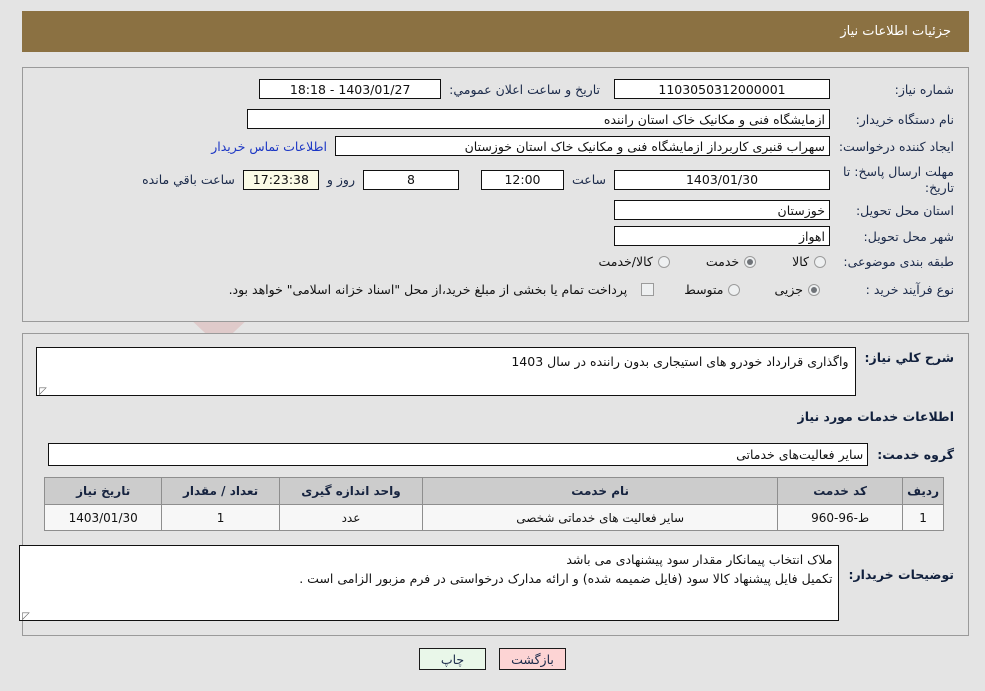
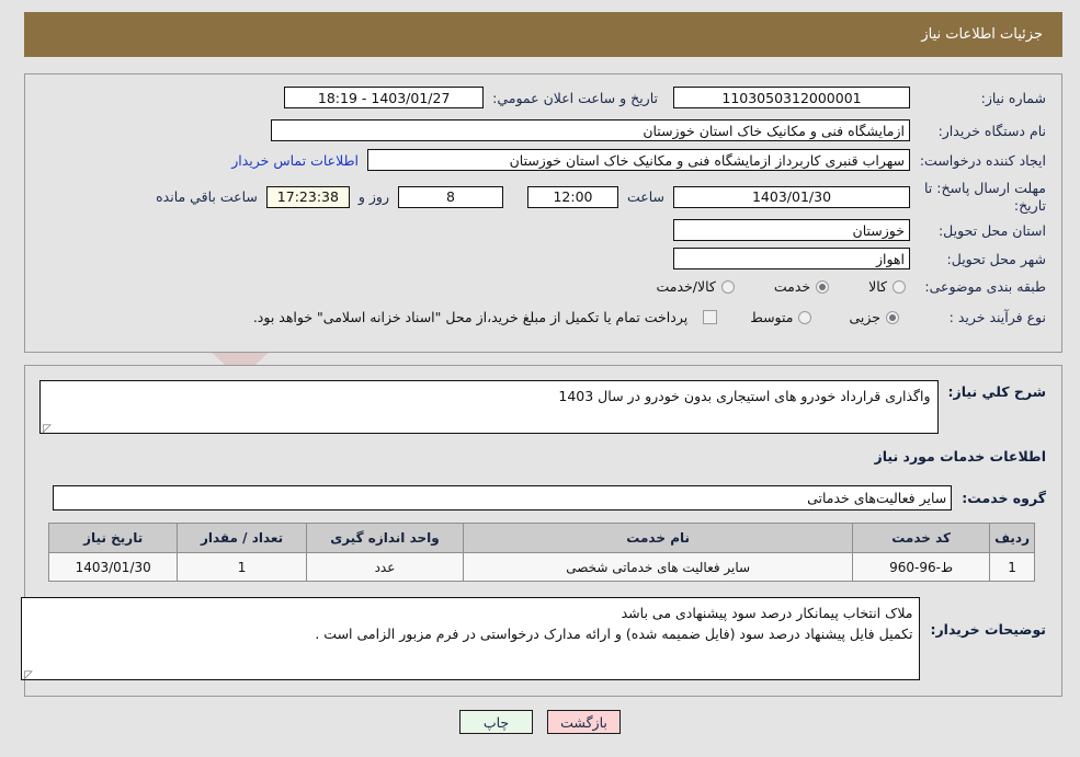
  جزئیات اطلاعات نیاز
  شماره نیاز:
  1103050312000001
  تاریخ و ساعت اعلان عمومي:
- 1403/01/27 - 18:18
+ 1403/01/27 - 18:19
  نام دستگاه خریدار:
- ازمایشگاه فنی و مکانیک خاک استان راننده
+ ازمایشگاه فنی و مکانیک خاک استان خوزستان
  ایجاد کننده درخواست:
  سهراب قنبری کاربرداز ازمایشگاه فنی و مکانیک خاک استان خوزستان
  اطلاعات تماس خریدار
  مهلت ارسال پاسخ: تا تاریخ:
  1403/01/30
  ساعت
  12:00
  8
  روز و
  17:23:38
  ساعت باقي مانده
  استان محل تحویل:
  خوزستان
  شهر محل تحویل:
  اهواز
  طبقه بندی موضوعی:
  کالا
  خدمت
  کالا/خدمت
  نوع فرآیند خرید :
  جزیی
  متوسط
- پرداخت تمام یا بخشی از مبلغ خرید،از محل "اسناد خزانه اسلامی" خواهد بود.
+ پرداخت تمام یا تکمیل از مبلغ خرید،از محل "اسناد خزانه اسلامی" خواهد بود.
  شرح کلي نیاز:
- واگذاری قرارداد خودرو های استیجاری بدون راننده در سال 1403
+ واگذاری قرارداد خودرو های استیجاری بدون خودرو در سال 1403
  اطلاعات خدمات مورد نیاز
  گروه خدمت:
  سایر فعالیت‌های خدماتی
  توضیحات خریدار:
- ملاک انتخاب پیمانکار مقدار سود پیشنهادی می باشد
+ ملاک انتخاب پیمانکار درصد سود پیشنهادی می باشد
- تکمیل فایل پیشنهاد کالا سود (فایل ضمیمه شده) و ارائه مدارک درخواستی در فرم مزبور الزامی است .
+ تکمیل فایل پیشنهاد درصد سود (فایل ضمیمه شده) و ارائه مدارک درخواستی در فرم مزبور الزامی است .
  ردیف	کد خدمت	نام خدمت	واحد اندازه گیری	تعداد / مقدار	تاریخ نیاز
  1	ط-96-960	سایر فعالیت های خدماتی شخصی	عدد	1	1403/01/30
  بازگشت
  چاپ
